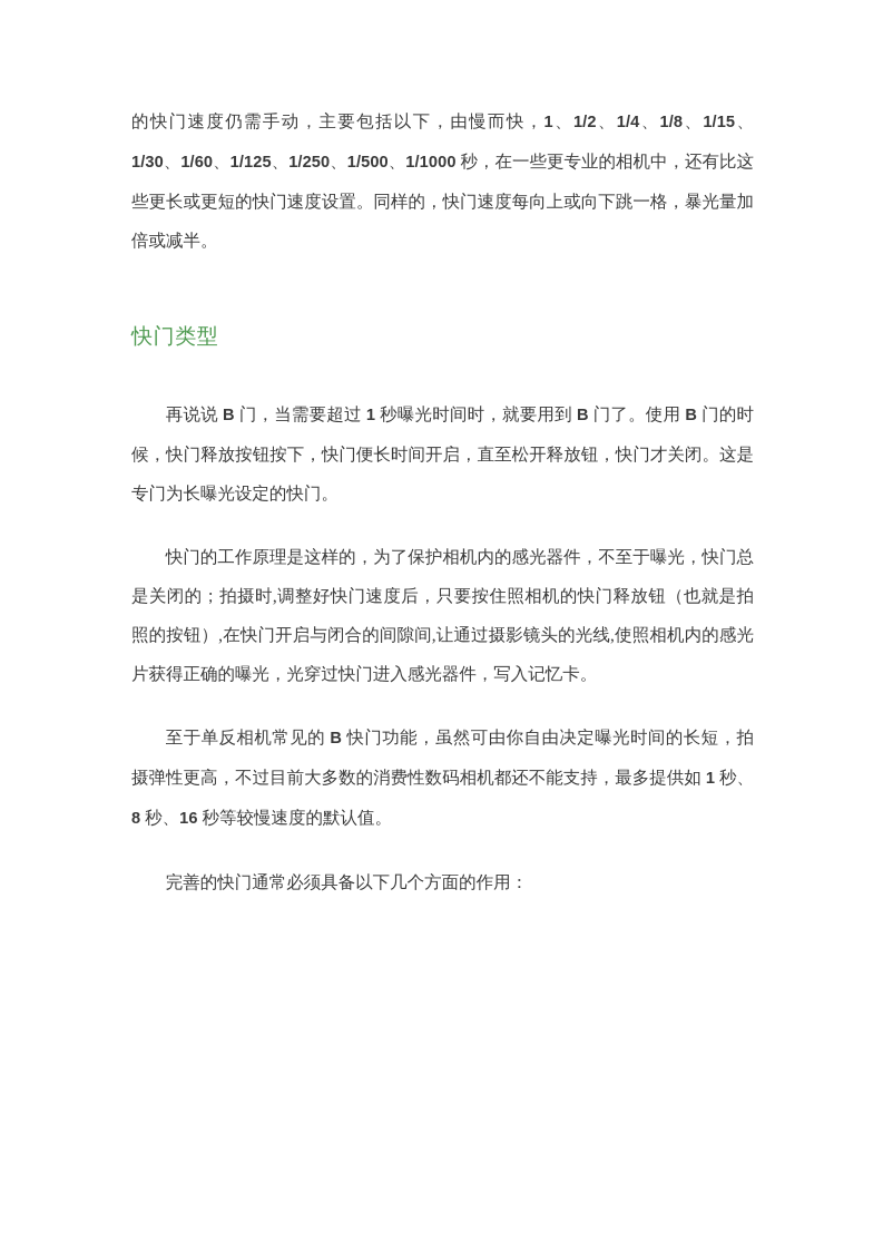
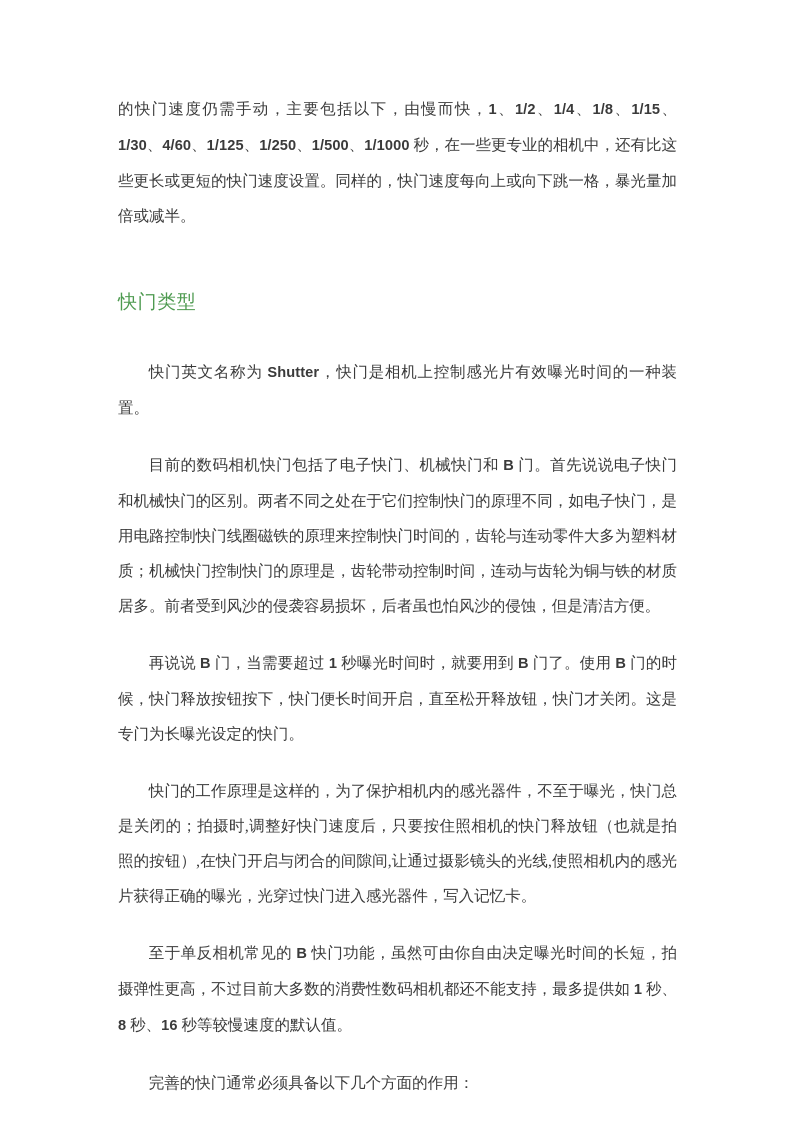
- 的快门速度仍需手动，主要包括以下，由慢而快，1、1/2、1/4、1/8、1/15、1/30、1/60、1/125、1/250、1/500、1/1000 秒，在一些更专业的相机中，还有比这些更长或更短的快门速度设置。同样的，快门速度每向上或向下跳一格，暴光量加倍或减半。
+ 的快门速度仍需手动，主要包括以下，由慢而快，1、1/2、1/4、1/8、1/15、1/30、4/60、1/125、1/250、1/500、1/1000 秒，在一些更专业的相机中，还有比这些更长或更短的快门速度设置。同样的，快门速度每向上或向下跳一格，暴光量加倍或减半。
  快门类型
+ 快门英文名称为 Shutter，快门是相机上控制感光片有效曝光时间的一种装置。
+ 目前的数码相机快门包括了电子快门、机械快门和 B 门。首先说说电子快门和机械快门的区别。两者不同之处在于它们控制快门的原理不同，如电子快门，是用电路控制快门线圈磁铁的原理来控制快门时间的，齿轮与连动零件大多为塑料材质；机械快门控制快门的原理是，齿轮带动控制时间，连动与齿轮为铜与铁的材质居多。前者受到风沙的侵袭容易损坏，后者虽也怕风沙的侵蚀，但是清洁方便。
  再说说 B 门，当需要超过 1 秒曝光时间时，就要用到 B 门了。使用 B 门的时候，快门释放按钮按下，快门便长时间开启，直至松开释放钮，快门才关闭。这是专门为长曝光设定的快门。
  快门的工作原理是这样的，为了保护相机内的感光器件，不至于曝光，快门总是关闭的；拍摄时,调整好快门速度后，只要按住照相机的快门释放钮（也就是拍照的按钮）,在快门开启与闭合的间隙间,让通过摄影镜头的光线,使照相机内的感光片获得正确的曝光，光穿过快门进入感光器件，写入记忆卡。
  至于单反相机常见的 B 快门功能，虽然可由你自由决定曝光时间的长短，拍摄弹性更高，不过目前大多数的消费性数码相机都还不能支持，最多提供如 1 秒、8 秒、16 秒等较慢速度的默认值。
  完善的快门通常必须具备以下几个方面的作用：
